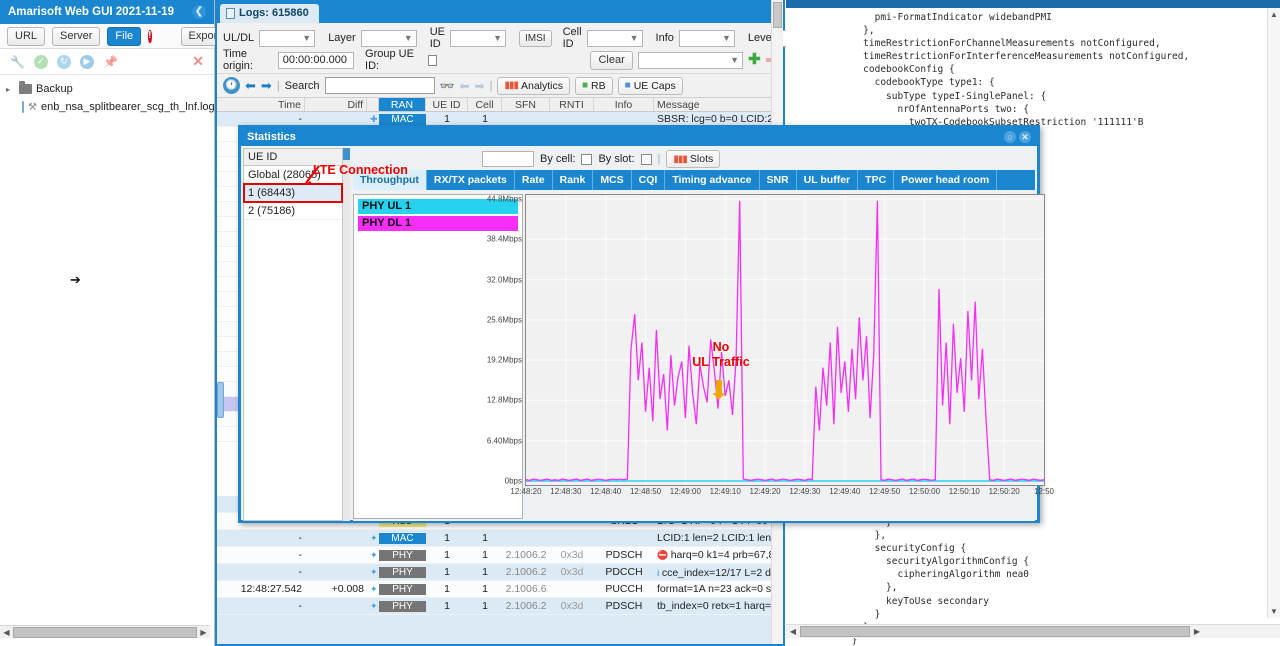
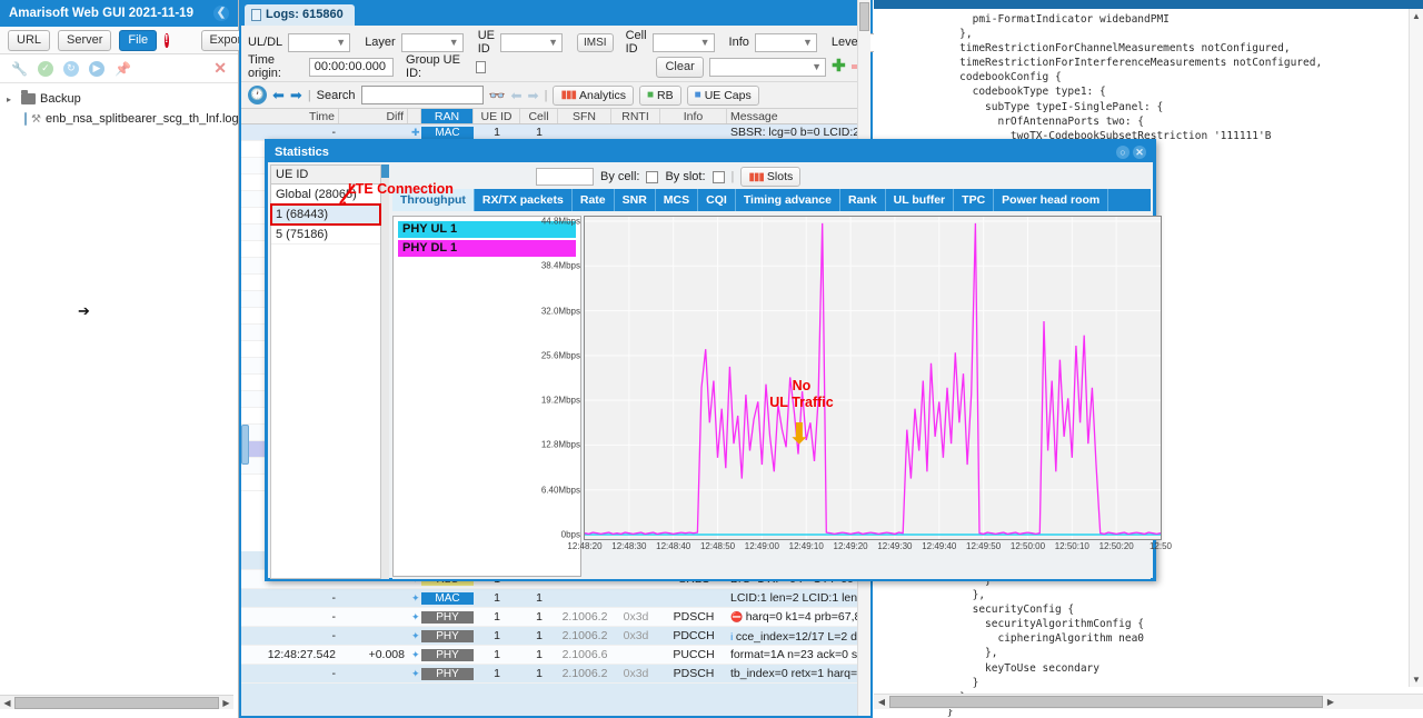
  Amarisoft Web GUI 2021-11-19
  ❮
  URL
  Server
  File
  !
  🔧
  ✓
  ↻
  ▶
  📌
  ✕
  ▸
  Backup
  ⚒
  enb_nsa_splitbearer_scg_th_lnf.log
  ➔
  ◀
  ▶
  Logs: 615860
  UL/DL
  ▼
  Layer
  ▼
  UE ID
  ▼
  IMSI
  Cell ID
  ▼
  Info
  ▼
  Leve
  Time origin:
  00:00:00.000
  Group UE ID:
  Clear
  ▼
  ✚
  🕐
  ⬅
  ➡
  |
  Search
  👓
  ⬅
  ➡
  |
  ▮▮▮
  Analytics
  ■
  RB
  ■
  UE Caps
  Time
  Diff
  RAN
  UE ID
  Cell
  SFN
  RNTI
  Info
  Message
  -
  ✚
  MAC
  1
  1
  -
  ✦
  MAC
  1
  1
  -
  ✦
  PHY
  1
  1
  2.1006.2
  0x3d
  PDSCH
  -
  ✦
  PHY
  1
  1
  2.1006.2
  0x3d
  PDCCH
  ℹ cce_index=12/17 L=2 d
  12:48:27.542
  +0.008
  ✦
  PHY
  1
  1
  2.1006.6
  PUCCH
  -
  ✦
  PHY
  1
  1
  2.1006.2
  0x3d
  PDSCH
  tb_index=0 retx=1 harq=
  pmi-FormatIndicator widebandPMI
  },
  timeRestrictionForChannelMeasurements notConfigured,
  timeRestrictionForInterferenceMeasurements notConfigured,
  codebookConfig {
  codebookType type1: {
  subType typeI-SinglePanel: {
  nrOfAntennaPorts two: {
  twoTX-CodebookSubsetRestriction '111111'B
  },
  securityConfig {
  securityAlgorithmConfig {
  cipheringAlgorithm nea0
  },
  keyToUse secondary
  }
  }
  ▲
  ▼
  ◀
  ▶
  Statistics
  ○
  ✕
  UE ID
  Global (28065)
  1 (68443)
- 2 (75186)
+ 5 (75186)
  By cell:
  By slot:
  |
  ▮▮▮
  Slots
  Throughput
  RX/TX packets
  Rate
- Rank
+ SNR
  MCS
  CQI
  Timing advance
- SNR
+ Rank
  UL buffer
  TPC
  Power head room
  PHY UL 1
  PHY DL 1
  No
  UL Traffic
  ⬇
  44.8Mbps
  38.4Mbps
  32.0Mbps
  25.6Mbps
  19.2Mbps
  12.8Mbps
  6.40Mbps
  0bps
  12:48:20
  12:48:30
  12:48:40
  12:48:50
  12:49:00
  12:49:10
  12:49:20
  12:49:30
  12:49:40
  12:49:50
  12:50:00
  12:50:10
  12:50:20
  12:50
  TE Connection
